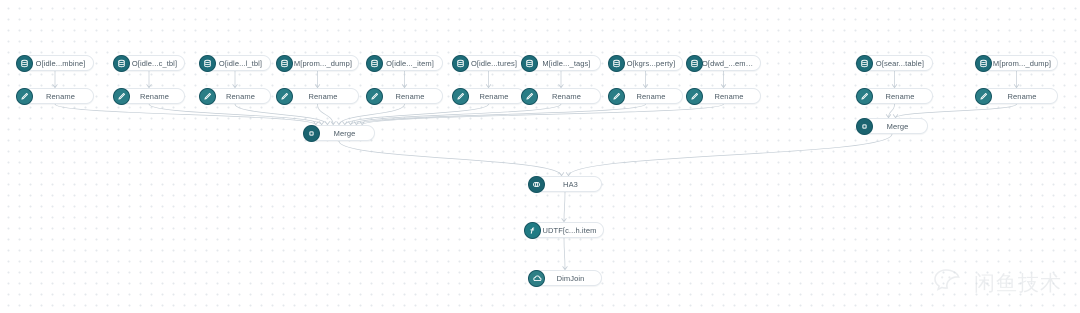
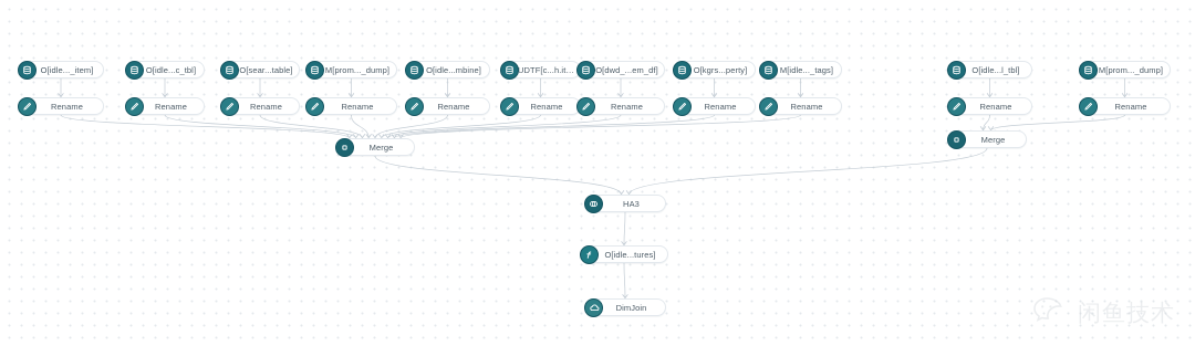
- O[idle...mbine]
+ O[idle..._item]
  O[idle...c_tbl]
- O[idle...l_tbl]
+ O[sear...table]
  M[prom..._dump]
- O[idle..._item]
+ O[idle...mbine]
- O[idle...tures]
+ UDTF[c...h.item
- M[idle..._tags]
+ O[dwd_...em_df]
  O[kgrs...perty]
- O[dwd_...em_df]
+ M[idle..._tags]
- O[sear...table]
+ O[idle...l_tbl]
  M[prom..._dump]
  Rename
  Rename
  Rename
  Rename
  Rename
  Rename
  Rename
  Rename
  Rename
  Rename
  Rename
  Merge
  Merge
  HA3
- UDTF[c...h.item
+ O[idle...tures]
  DimJoin
  闲鱼技术
